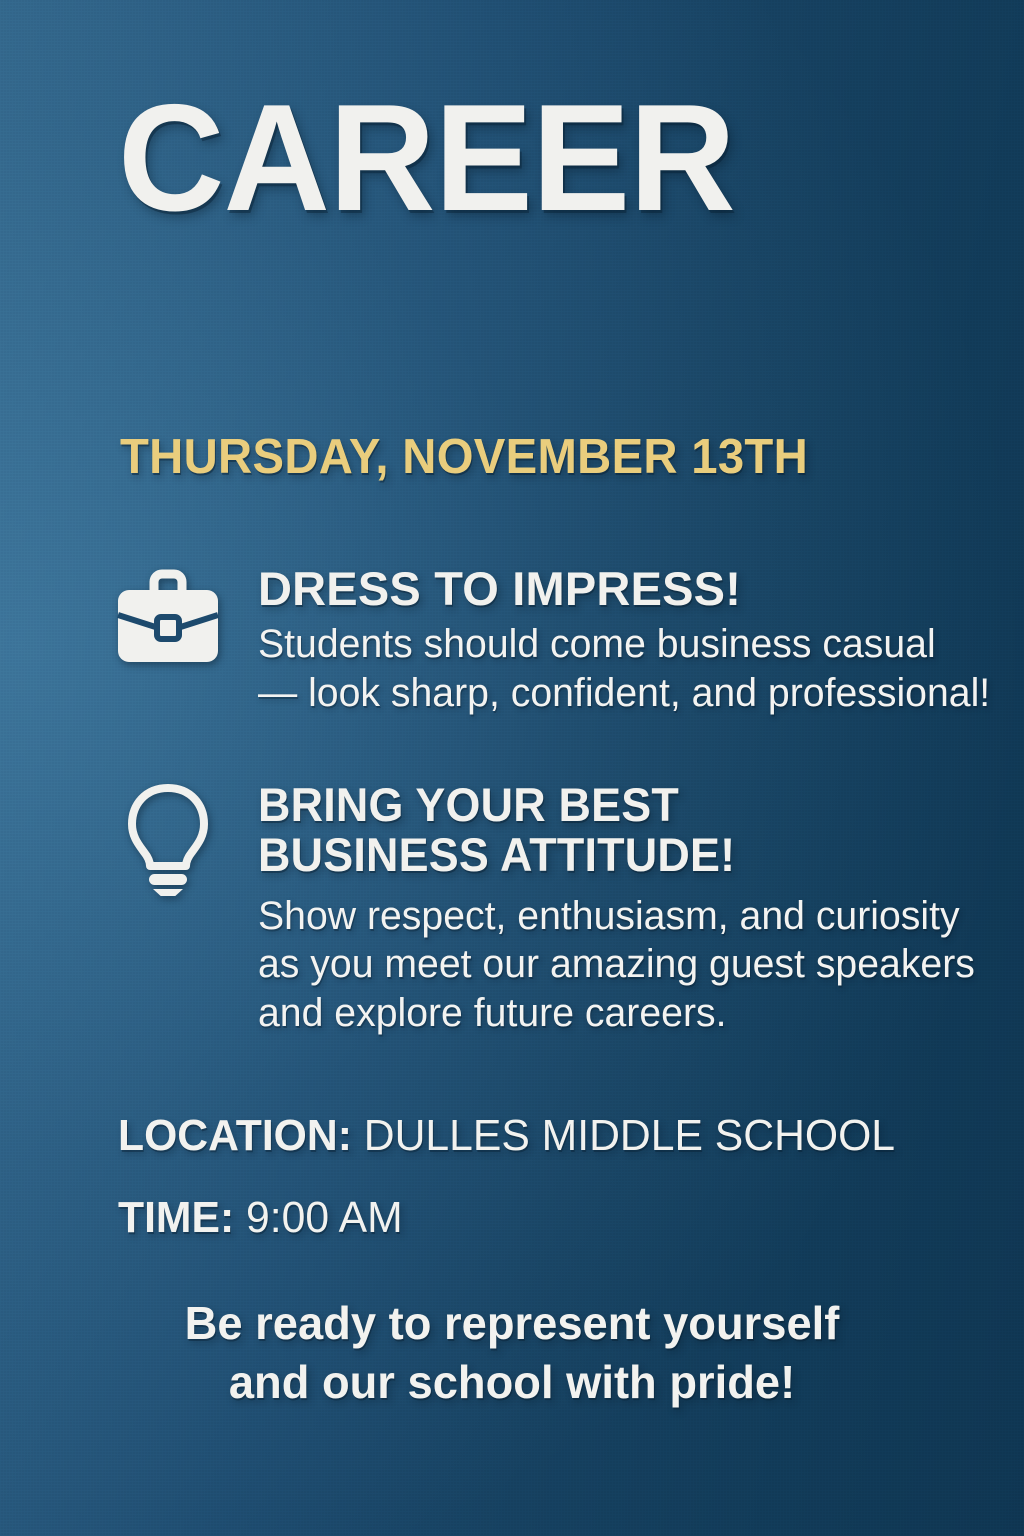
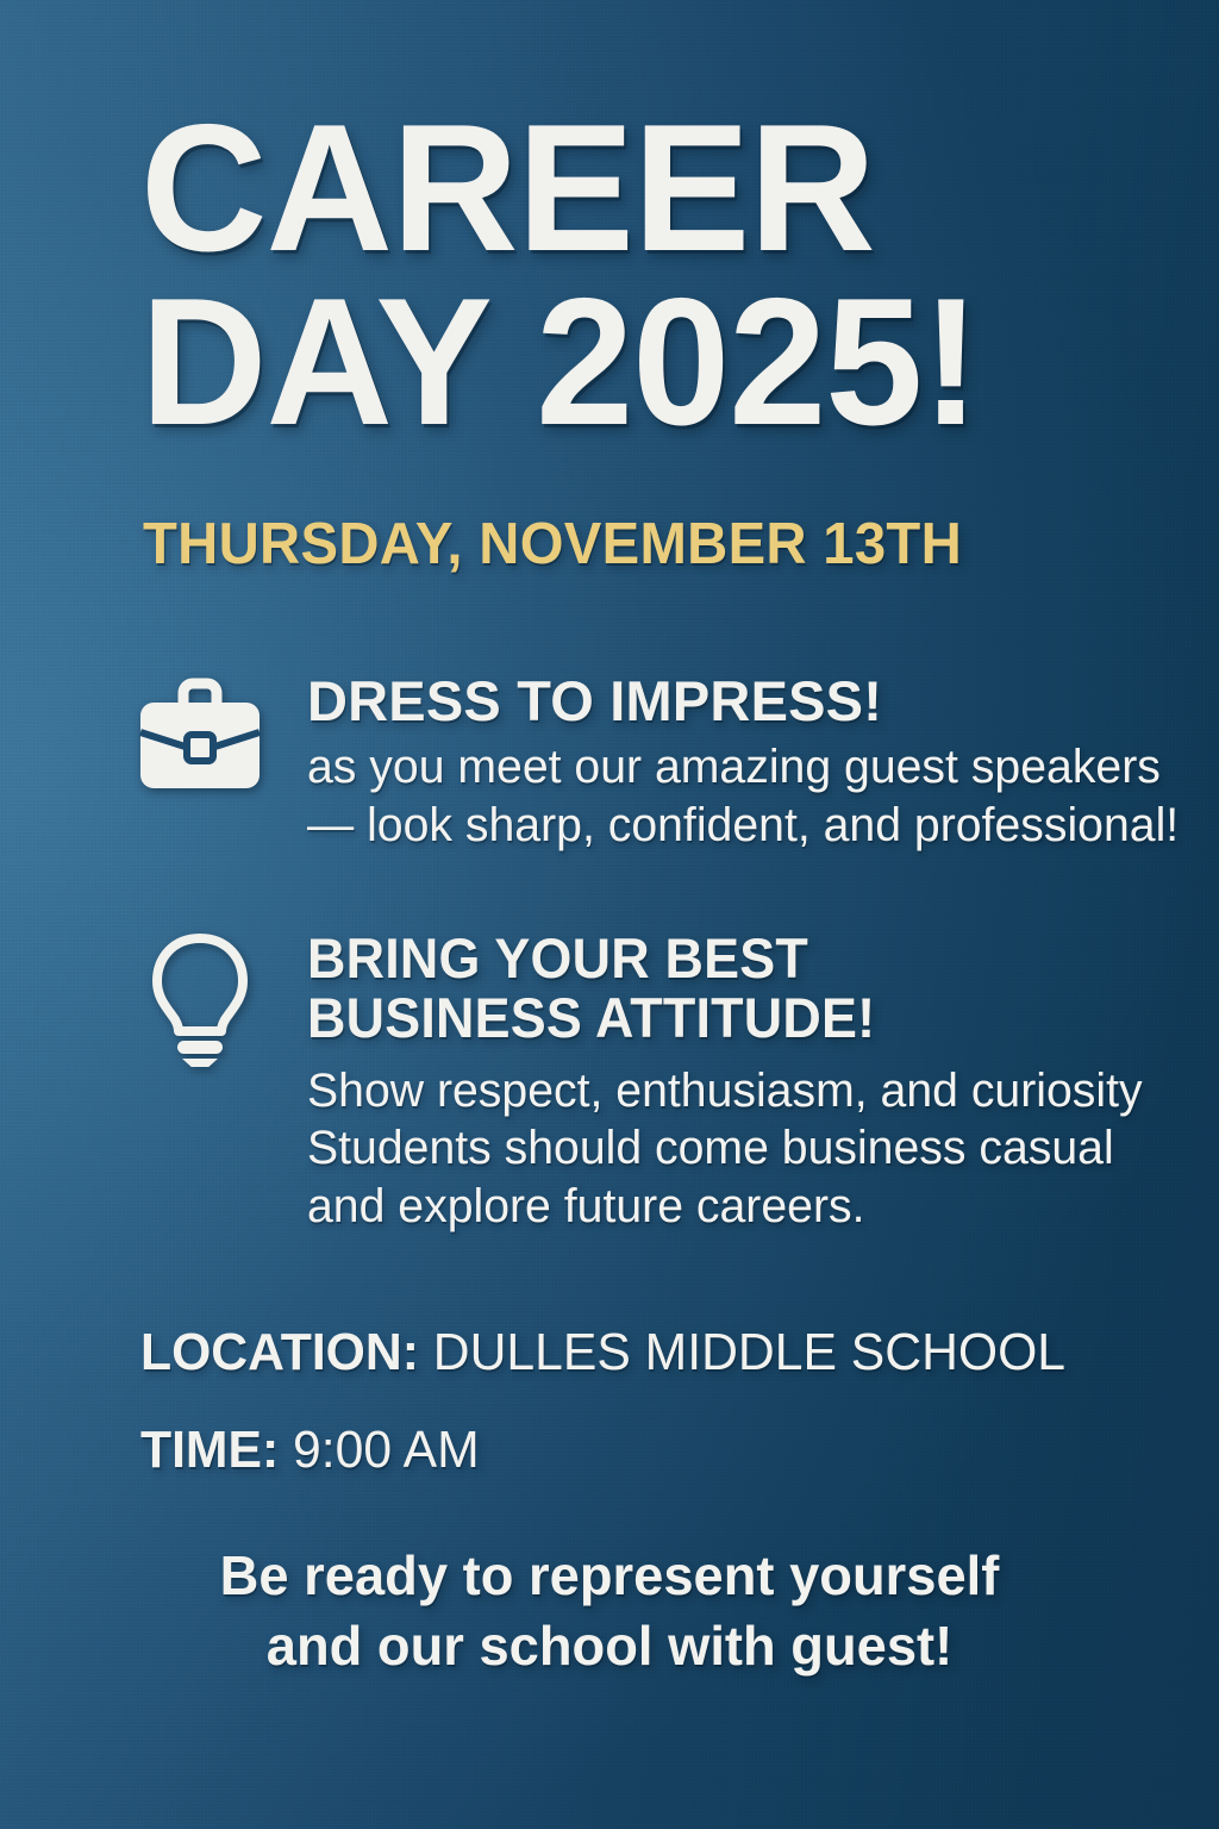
  CAREER
+ DAY 2025!
  THURSDAY, NOVEMBER 13TH
  DRESS TO IMPRESS!
- Students should come business casual
+ as you meet our amazing guest speakers
  — look sharp, confident, and professional!
  BRING YOUR BEST
  BUSINESS ATTITUDE!
  Show respect, enthusiasm, and curiosity
- as you meet our amazing guest speakers
+ Students should come business casual
  and explore future careers.
  LOCATION: DULLES MIDDLE SCHOOL
  TIME: 9:00 AM
  Be ready to represent yourself
- and our school with pride!
+ and our school with guest!
